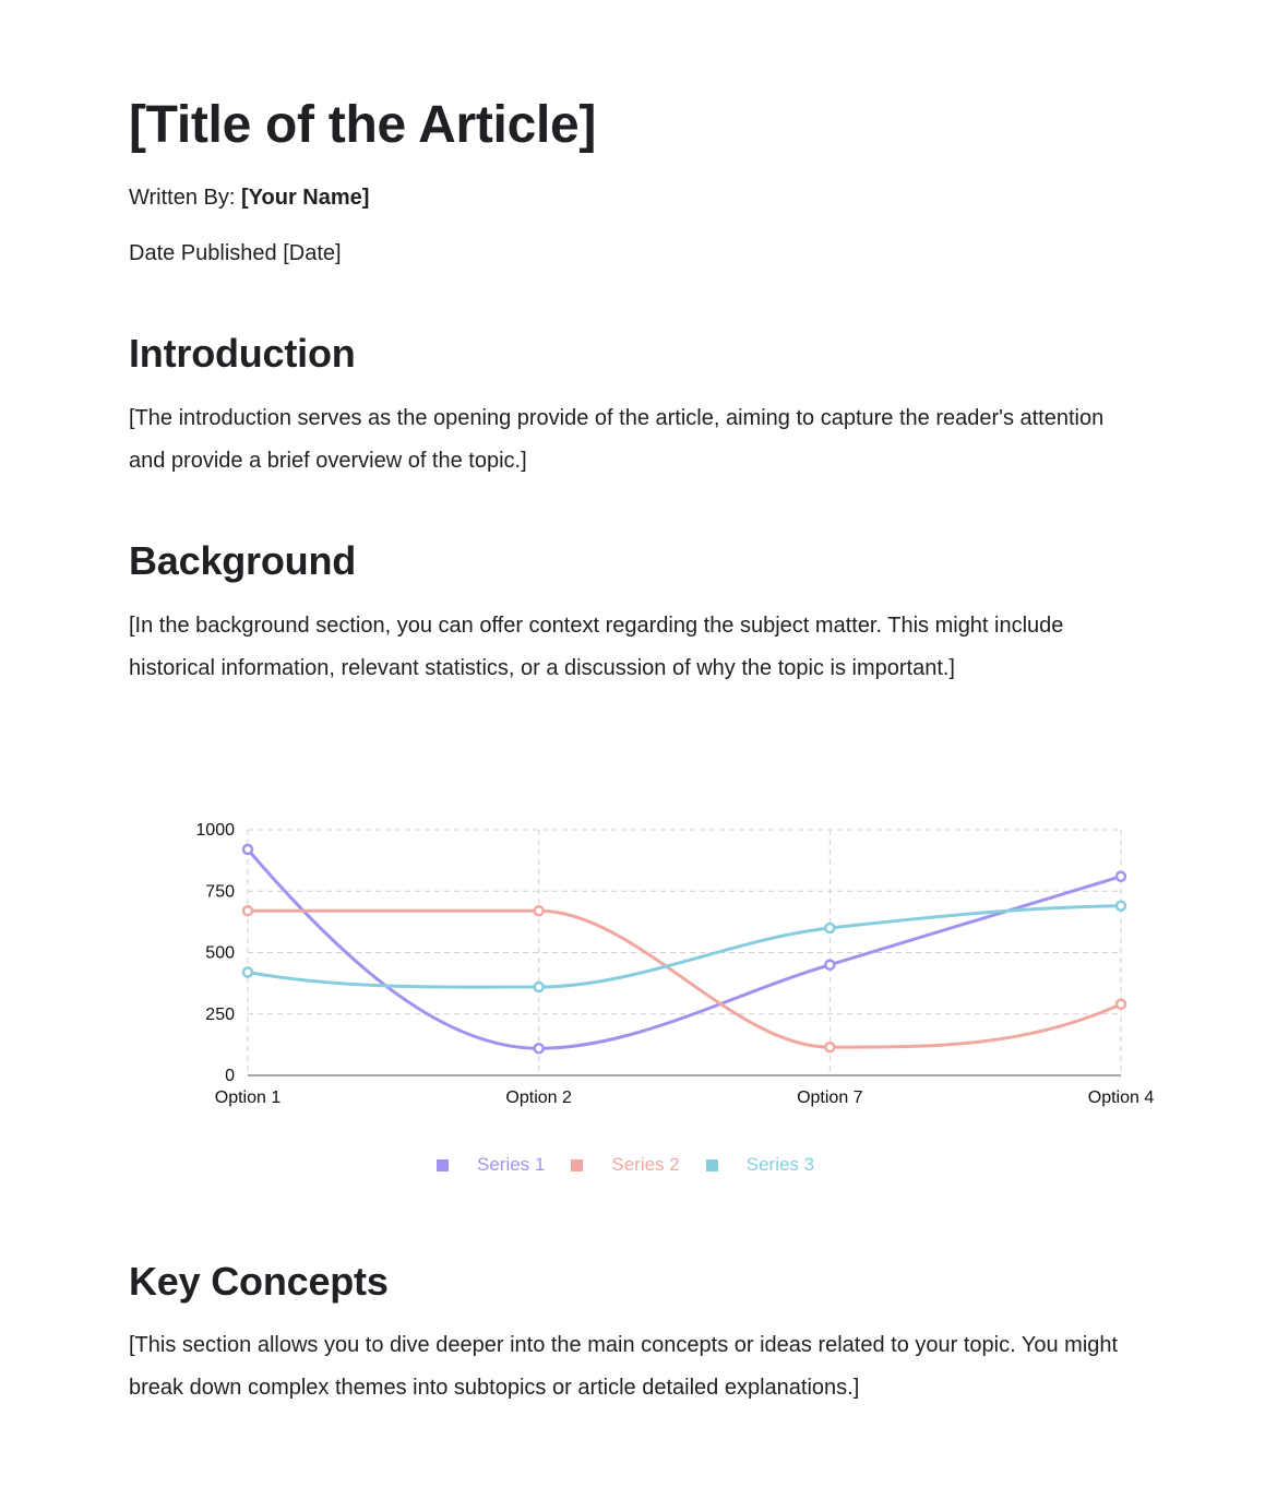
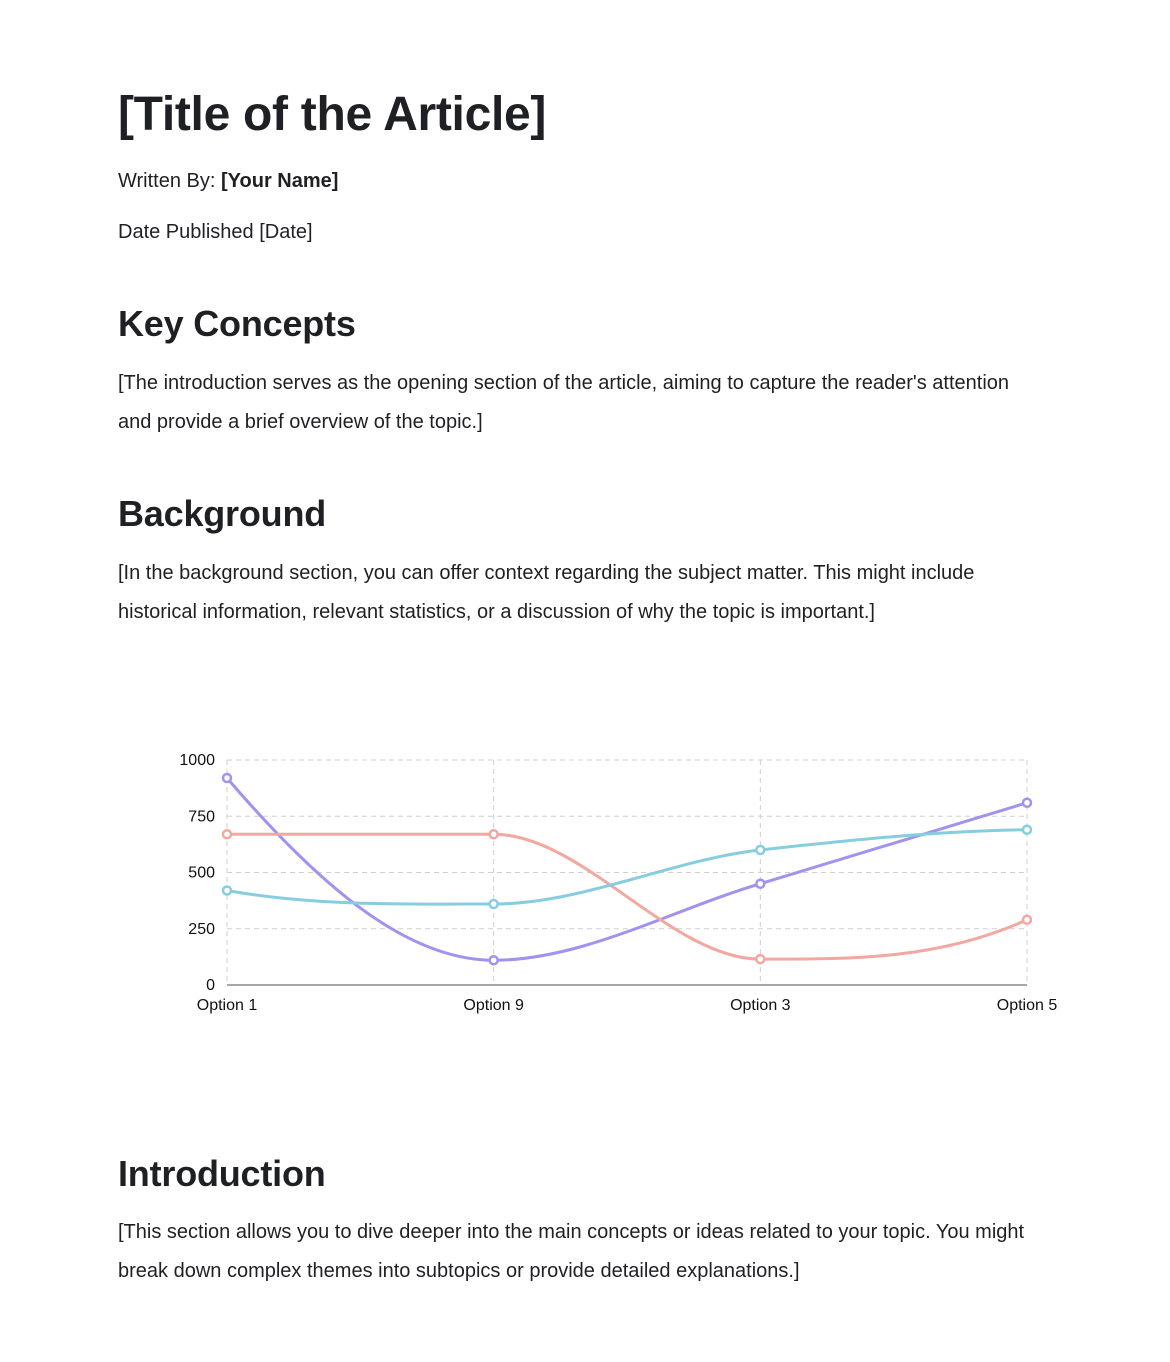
  [Title of the Article]
  Written By: [Your Name]
  Date Published [Date]
- Introduction
+ Key Concepts
- [The introduction serves as the opening provide of the article, aiming to capture the reader's attention and provide a brief overview of the topic.]
+ [The introduction serves as the opening section of the article, aiming to capture the reader's attention and provide a brief overview of the topic.]
  Background
  [In the background section, you can offer context regarding the subject matter. This might include historical information, relevant statistics, or a discussion of why the topic is important.]
- Key Concepts
+ Introduction
- [This section allows you to dive deeper into the main concepts or ideas related to your topic. You might break down complex themes into subtopics or article detailed explanations.]
+ [This section allows you to dive deeper into the main concepts or ideas related to your topic. You might break down complex themes into subtopics or provide detailed explanations.]
  0
  250
  500
  750
  1000
  Option 1
- Option 2
+ Option 9
- Option 7
+ Option 3
- Option 4
+ Option 5
- Series 1
- Series 2
- Series 3
